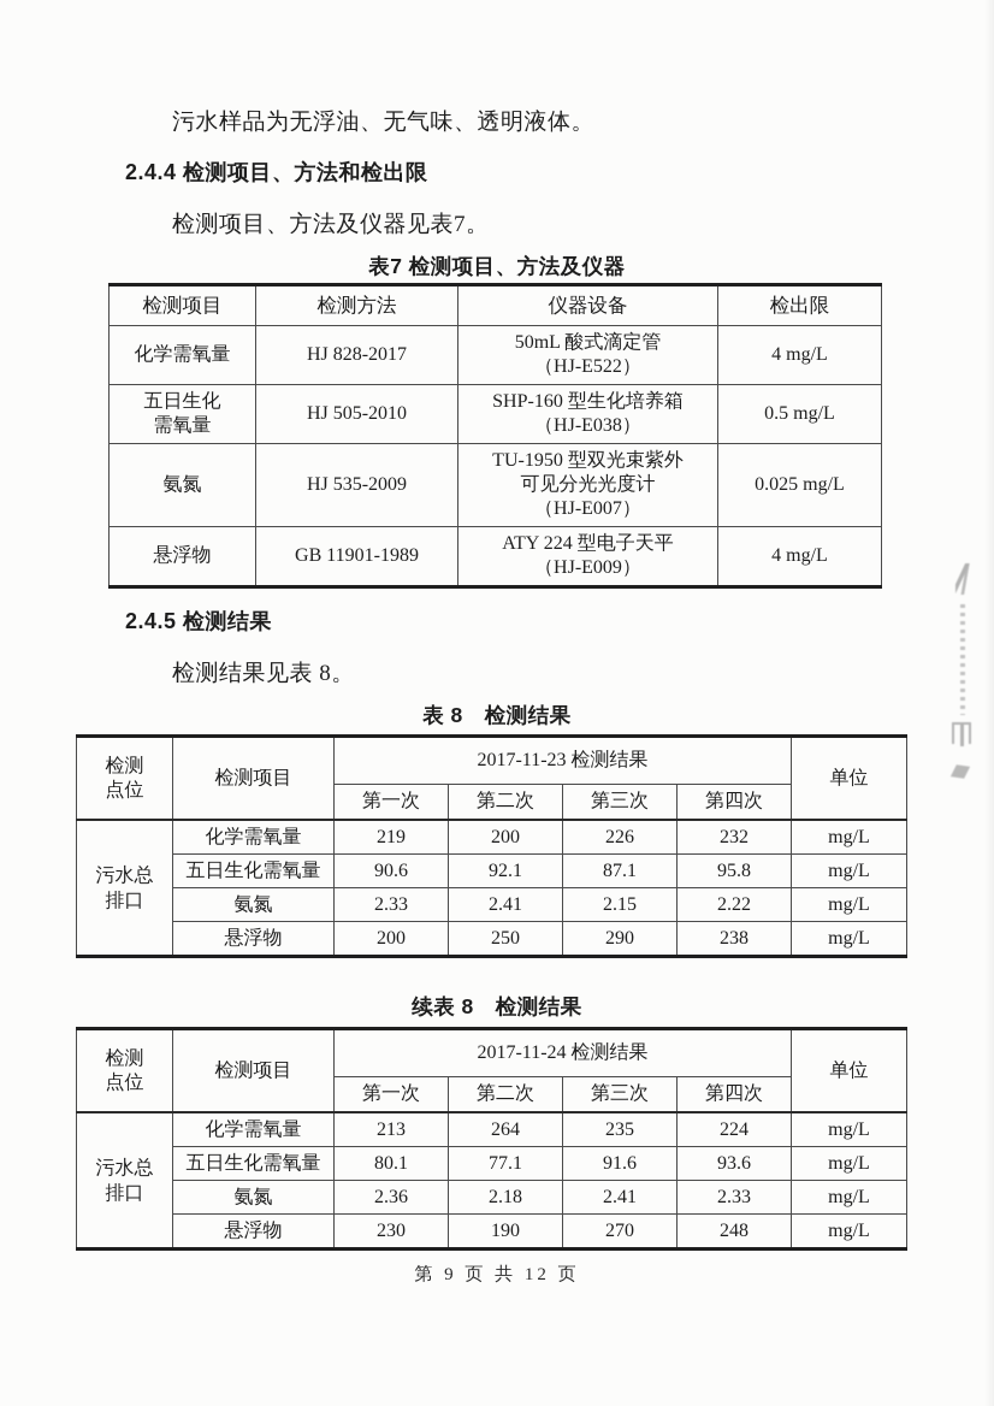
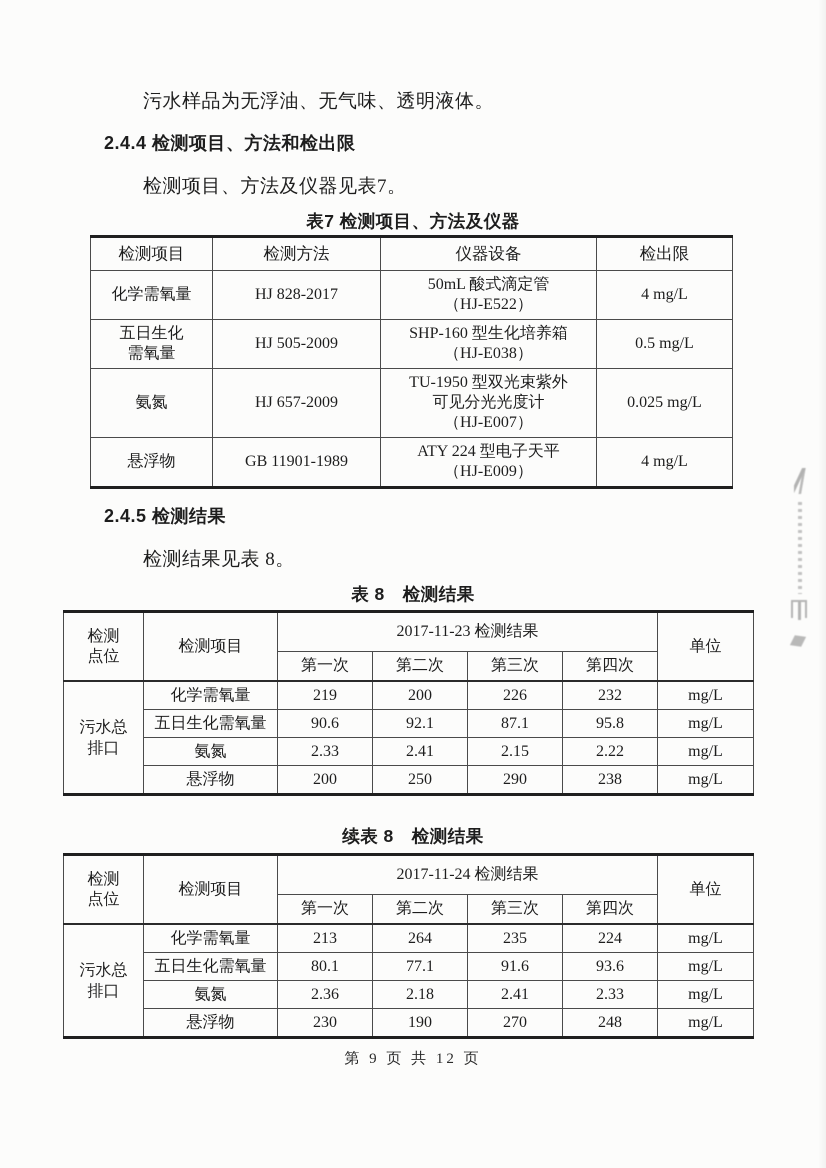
  污水样品为无浮油、无气味、透明液体。
  2.4.4 检测项目、方法和检出限
  检测项目、方法及仪器见表7。
  表7 检测项目、方法及仪器
  检测项目	检测方法	仪器设备	检出限
  化学需氧量	HJ 828-2017	50mL 酸式滴定管 （HJ-E522）	4 mg/L
- 五日生化 需氧量	HJ 505-2010	SHP-160 型生化培养箱 （HJ-E038）	0.5 mg/L
+ 五日生化 需氧量	HJ 505-2009	SHP-160 型生化培养箱 （HJ-E038）	0.5 mg/L
- 氨氮	HJ 535-2009	TU-1950 型双光束紫外 可见分光光度计 （HJ-E007）	0.025 mg/L
+ 氨氮	HJ 657-2009	TU-1950 型双光束紫外 可见分光光度计 （HJ-E007）	0.025 mg/L
  悬浮物	GB 11901-1989	ATY 224 型电子天平 （HJ-E009）	4 mg/L
  2.4.5 检测结果
  检测结果见表 8。
  表 8 检测结果
  检测 点位	检测项目	2017-11-23 检测结果	单位
  第一次	第二次	第三次	第四次
  污水总 排口	化学需氧量	219	200	226	232	mg/L
  五日生化需氧量	90.6	92.1	87.1	95.8	mg/L
  氨氮	2.33	2.41	2.15	2.22	mg/L
  悬浮物	200	250	290	238	mg/L
  续表 8 检测结果
  检测 点位	检测项目	2017-11-24 检测结果	单位
  第一次	第二次	第三次	第四次
  污水总 排口	化学需氧量	213	264	235	224	mg/L
  五日生化需氧量	80.1	77.1	91.6	93.6	mg/L
  氨氮	2.36	2.18	2.41	2.33	mg/L
  悬浮物	230	190	270	248	mg/L
  第 9 页 共 12 页
